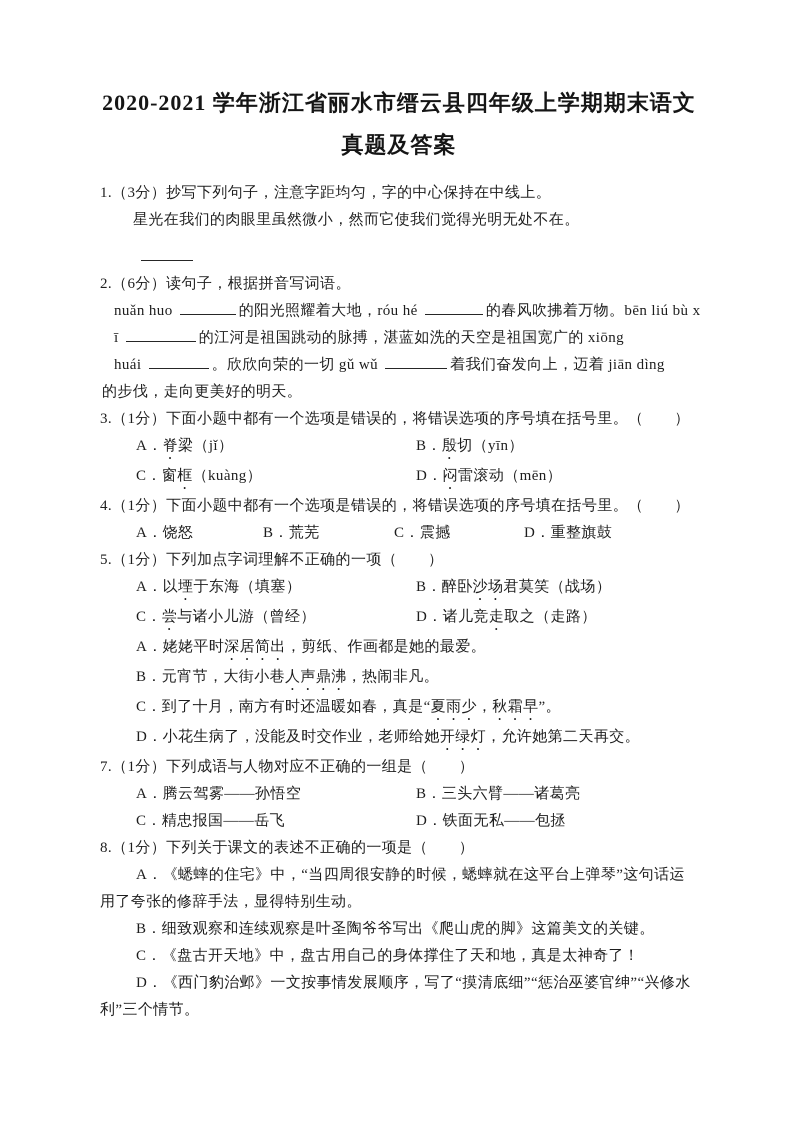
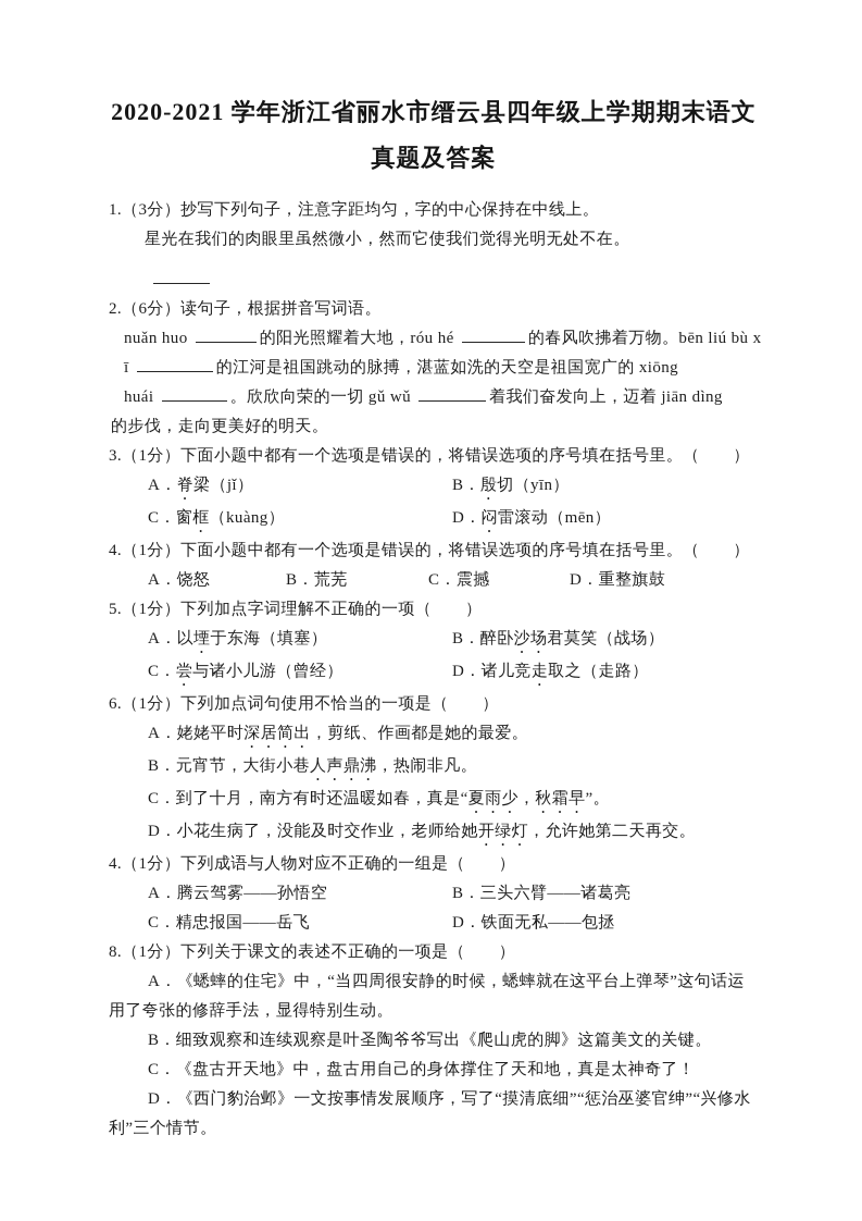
  2020-2021 学年浙江省丽水市缙云县四年级上学期期末语文
  真题及答案
  1.（3分）抄写下列句子，注意字距均匀，字的中心保持在中线上。
  星光在我们的肉眼里虽然微小，然而它使我们觉得光明无处不在。
  2.（6分）读句子，根据拼音写词语。
  nuǎn huo 的阳光照耀着大地，róu hé 的春风吹拂着万物。bēn liú bù x
  ī 的江河是祖国跳动的脉搏，湛蓝如洗的天空是祖国宽广的 xiōng
  huái 。欣欣向荣的一切 gǔ wǔ 着我们奋发向上，迈着 jiān dìng
  的步伐，走向更美好的明天。
  3.（1分）下面小题中都有一个选项是错误的，将错误选项的序号填在括号里。（ ）
  A．脊梁（jǐ）
  B．殷切（yīn）
  C．窗框（kuàng）
  D．闷雷滚动（mēn）
  4.（1分）下面小题中都有一个选项是错误的，将错误选项的序号填在括号里。（ ）
  A．饶怒
  B．荒芜
  C．震撼
  D．重整旗鼓
  5.（1分）下列加点字词理解不正确的一项（ ）
  A．以堙于东海（填塞）
  B．醉卧沙场君莫笑（战场）
  C．尝与诸小儿游（曾经）
  D．诸儿竞走取之（走路）
+ 6.（1分）下列加点词句使用不恰当的一项是（ ）
  A．姥姥平时深居简出，剪纸、作画都是她的最爱。
  B．元宵节，大街小巷人声鼎沸，热闹非凡。
  C．到了十月，南方有时还温暖如春，真是“夏雨少，秋霜早”。
  D．小花生病了，没能及时交作业，老师给她开绿灯，允许她第二天再交。
- 7.（1分）下列成语与人物对应不正确的一组是（ ）
+ 4.（1分）下列成语与人物对应不正确的一组是（ ）
  A．腾云驾雾——孙悟空
  B．三头六臂——诸葛亮
  C．精忠报国——岳飞
  D．铁面无私——包拯
  8.（1分）下列关于课文的表述不正确的一项是（ ）
  A．《蟋蟀的住宅》中，“当四周很安静的时候，蟋蟀就在这平台上弹琴”这句话运用了夸张的修辞手法，显得特别生动。
  B．细致观察和连续观察是叶圣陶爷爷写出《爬山虎的脚》这篇美文的关键。
  C．《盘古开天地》中，盘古用自己的身体撑住了天和地，真是太神奇了！
  D．《西门豹治邺》一文按事情发展顺序，写了“摸清底细”“惩治巫婆官绅”“兴修水利”三个情节。
